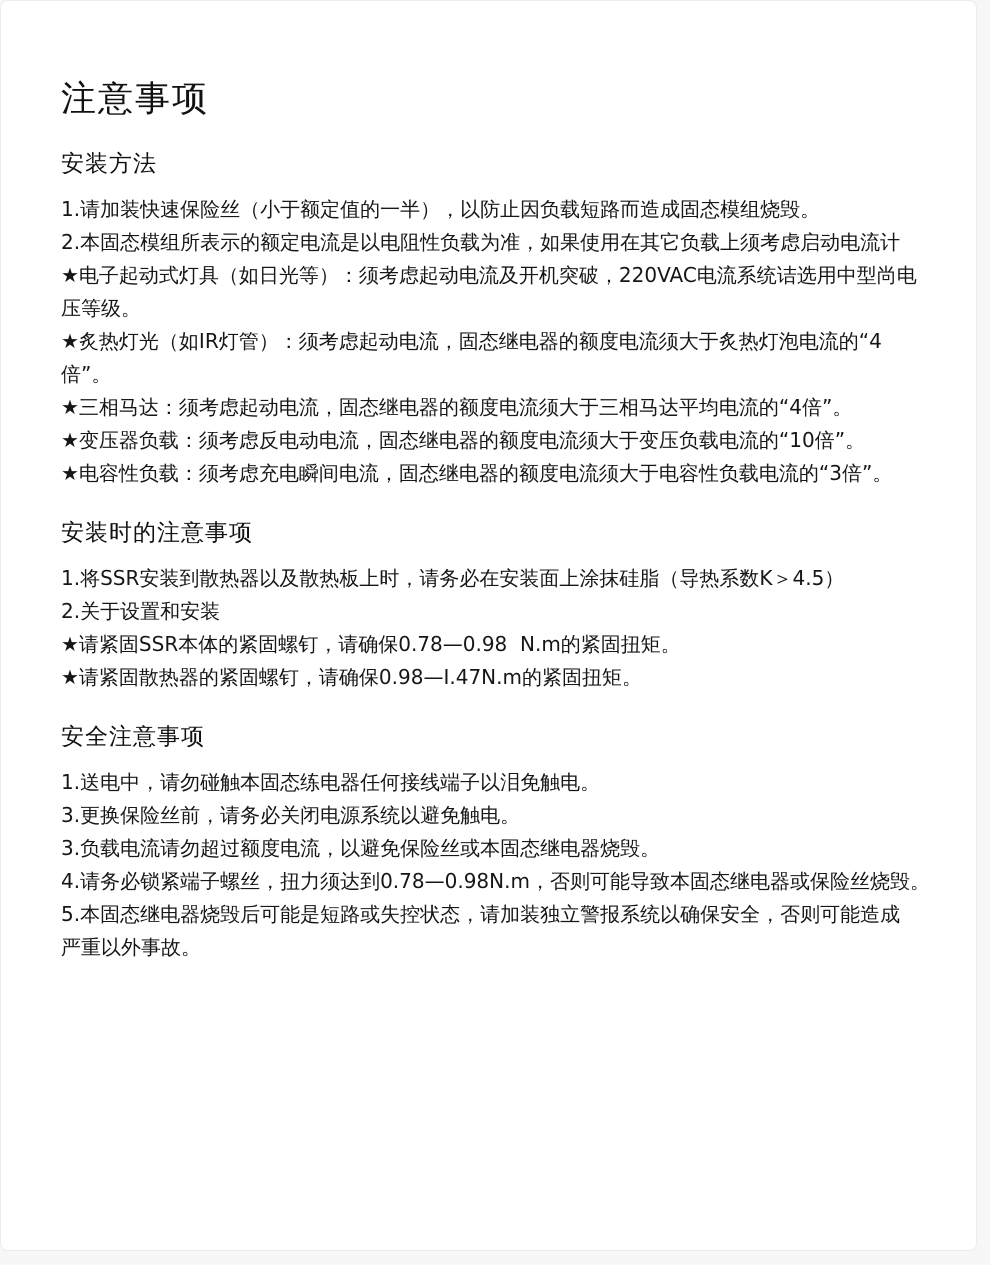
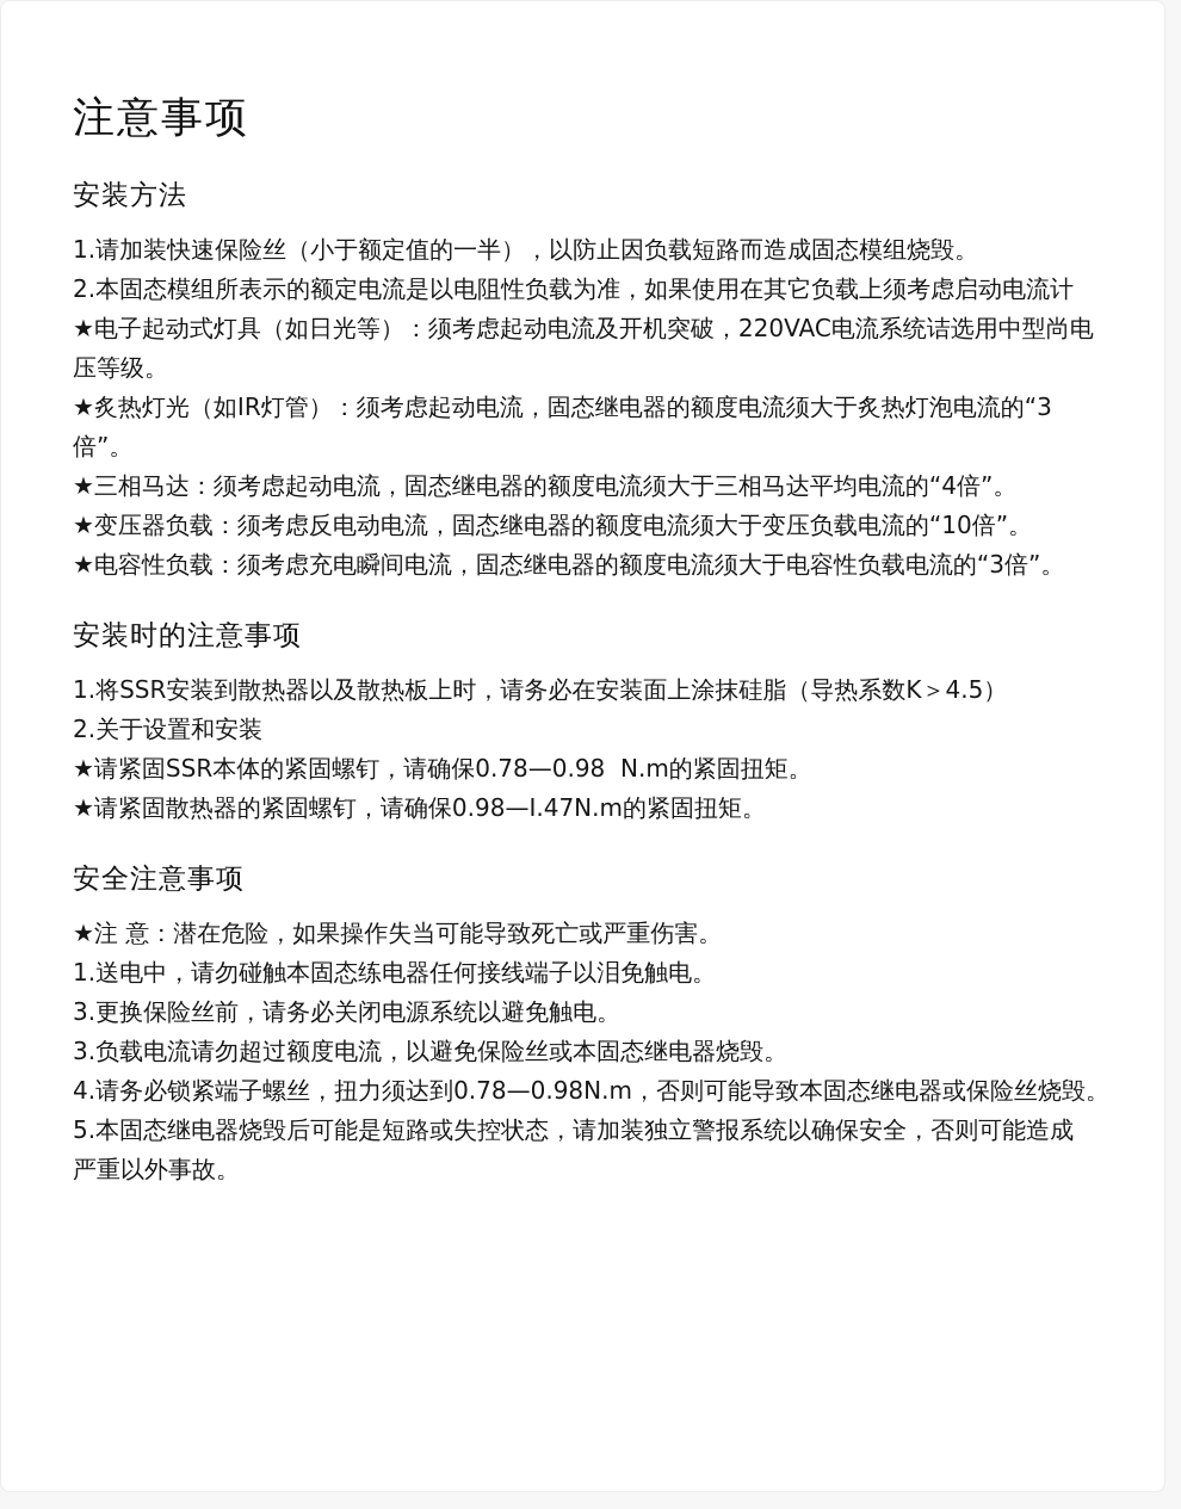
  注意事项
  安装方法
  1.请加装快速保险丝（小于额定值的一半），以防止因负载短路而造成固态模组烧毁。
  2.本固态模组所表示的额定电流是以电阻性负载为准，如果使用在其它负载上须考虑启动电流计
  ★电子起动式灯具（如日光等）：须考虑起动电流及开机突破，220VAC电流系统诘选用中型尚电
  压等级。
- ★炙热灯光（如IR灯管）：须考虑起动电流，固态继电器的额度电流须大于炙热灯泡电流的“4
+ ★炙热灯光（如IR灯管）：须考虑起动电流，固态继电器的额度电流须大于炙热灯泡电流的“3
  倍”。
  ★三相马达：须考虑起动电流，固态继电器的额度电流须大于三相马达平均电流的“4倍”。
  ★变压器负载：须考虑反电动电流，固态继电器的额度电流须大于变压负载电流的“10倍”。
  ★电容性负载：须考虑充电瞬间电流，固态继电器的额度电流须大于电容性负载电流的“3倍”。
  安装时的注意事项
  1.将SSR安装到散热器以及散热板上时，请务必在安装面上涂抹硅脂（导热系数K＞4.5）
  2.关于设置和安装
  ★请紧固SSR本体的紧固螺钉，请确保0.78—0.98 N.m的紧固扭矩。
  ★请紧固散热器的紧固螺钉，请确保0.98—I.47N.m的紧固扭矩。
  安全注意事项
+ ★注 意：潜在危险，如果操作失当可能导致死亡或严重伤害。
  1.送电中，请勿碰触本固态练电器任何接线端子以泪免触电。
  3.更换保险丝前，请务必关闭电源系统以避免触电。
  3.负载电流请勿超过额度电流，以避免保险丝或本固态继电器烧毁。
  4.请务必锁紧端子螺丝，扭力须达到0.78—0.98N.m，否则可能导致本固态继电器或保险丝烧毁。
  5.本固态继电器烧毁后可能是短路或失控状态，请加装独立警报系统以确保安全，否则可能造成
  严重以外事故。
